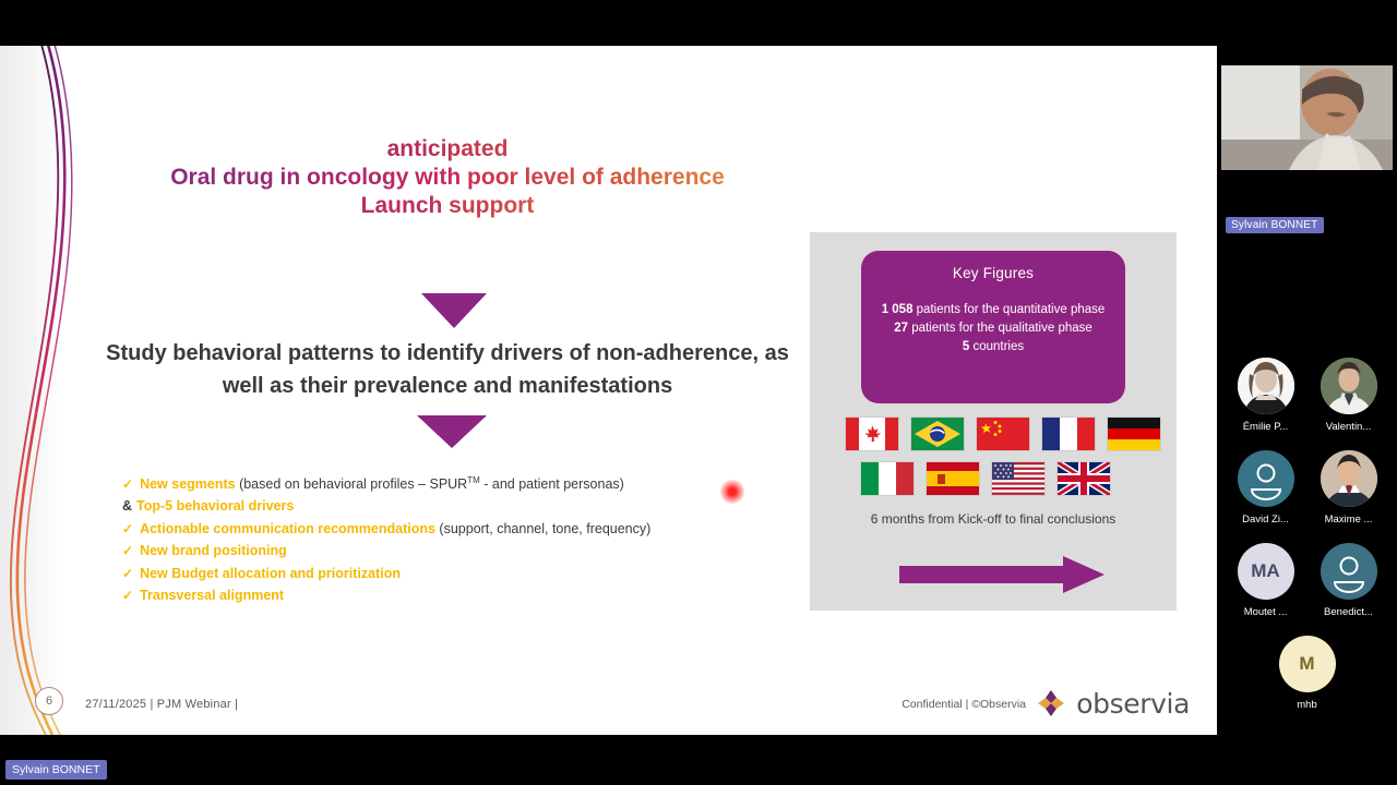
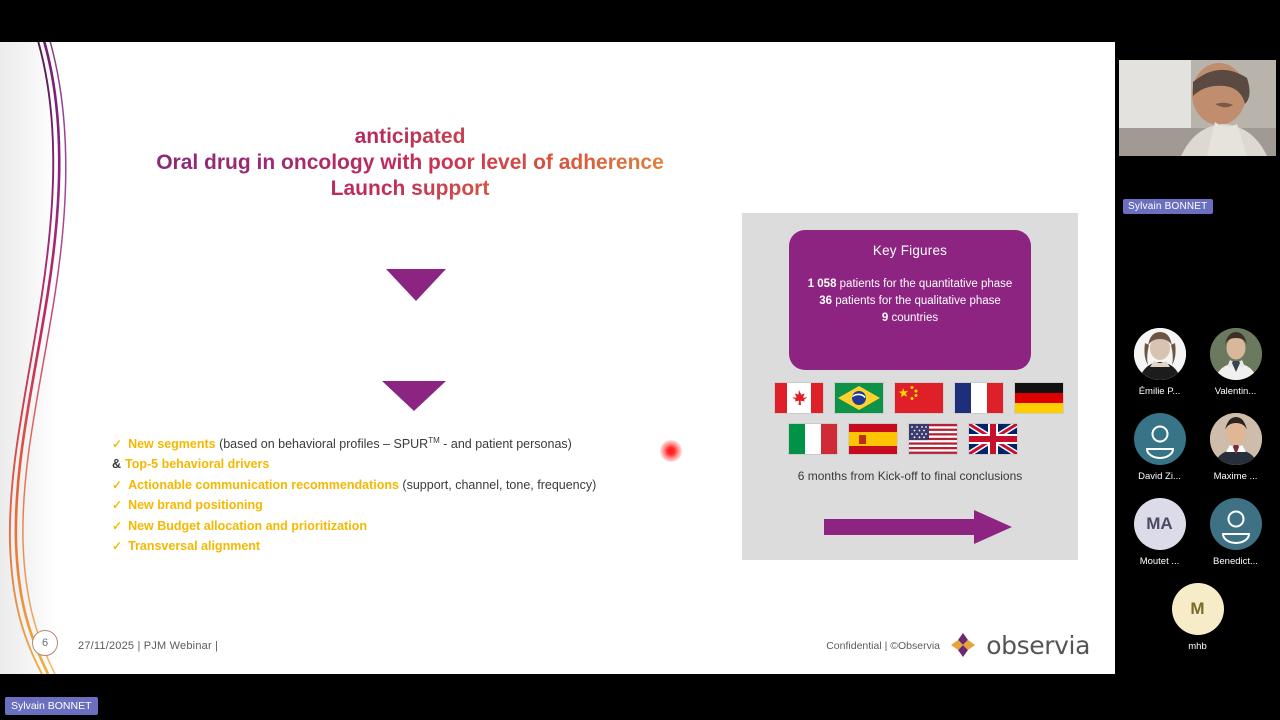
  anticipated
  Oral drug in oncology with poor level of adherence
  Launch support
- Study behavioral patterns to identify drivers of non-adherence, as well as their prevalence and manifestations
  ✓ New segments (based on behavioral profiles – SPURTM - and patient personas)
  & Top-5 behavioral drivers
  ✓ Actionable communication recommendations (support, channel, tone, frequency)
  ✓ New brand positioning
  ✓ New Budget allocation and prioritization
  ✓ Transversal alignment
  Key Figures
  1 058 patients for the quantitative phase
- 27 patients for the qualitative phase
+ 36 patients for the qualitative phase
- 5 countries
+ 9 countries
  6 months from Kick-off to final conclusions
  6
  27/11/2025 | PJM Webinar |
  Confidential | ©Observia
  observia
  Sylvain BONNET
  Émilie P...
  Valentin...
  David Zi...
  Maxime ...
  MA
  Moutet ...
  Benedict...
  M
  mhb
  Sylvain BONNET
